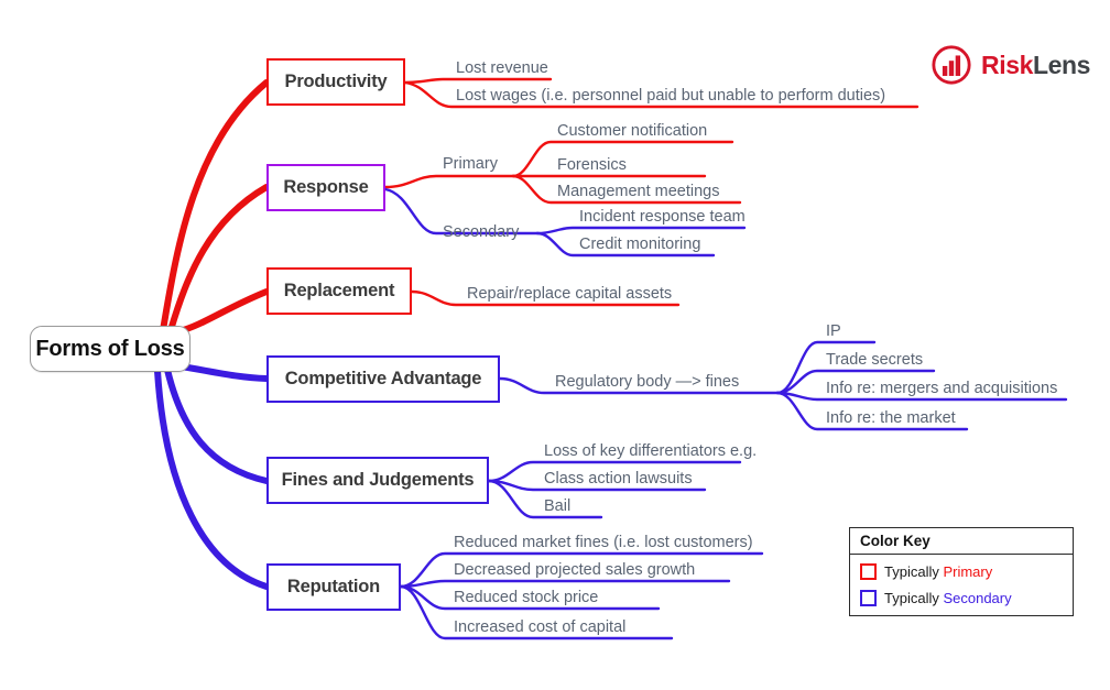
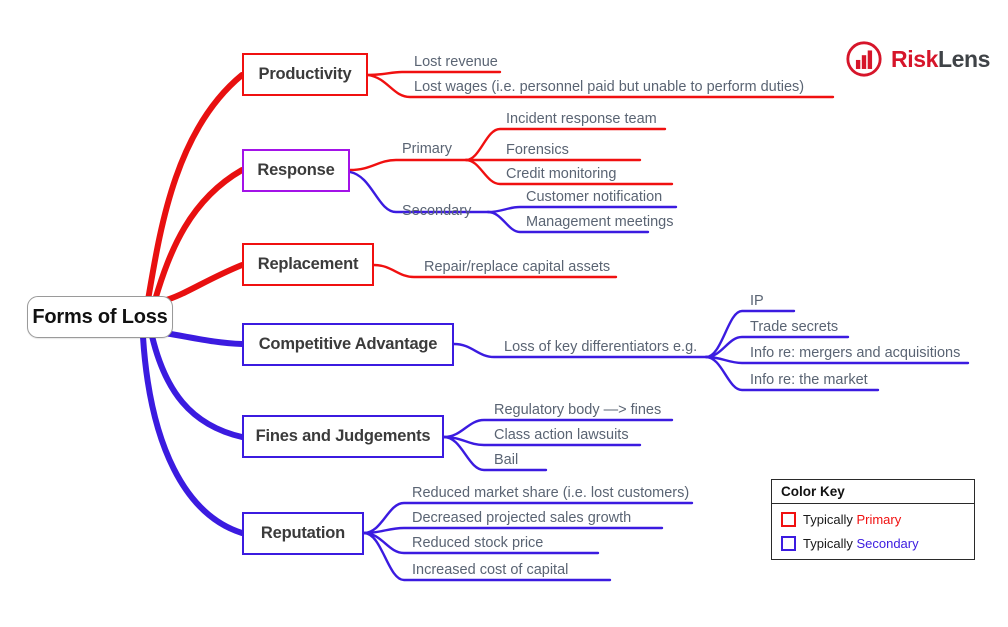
  Forms of Loss
  Productivity
  Response
  Replacement
  Competitive Advantage
  Fines and Judgements
  Reputation
  Lost revenue
  Lost wages (i.e. personnel paid but unable to perform duties)
  Primary
  Secondary
- Customer notification
+ Incident response team
  Forensics
- Management meetings
+ Credit monitoring
- Incident response team
+ Customer notification
- Credit monitoring
+ Management meetings
  Repair/replace capital assets
- Regulatory body —> fines
+ Loss of key differentiators e.g.
  IP
  Trade secrets
  Info re: mergers and acquisitions
  Info re: the market
- Loss of key differentiators e.g.
+ Regulatory body —> fines
  Class action lawsuits
  Bail
- Reduced market fines (i.e. lost customers)
+ Reduced market share (i.e. lost customers)
  Decreased projected sales growth
  Reduced stock price
  Increased cost of capital
  RiskLens
  Color Key
  Typically Primary
  Typically Secondary
